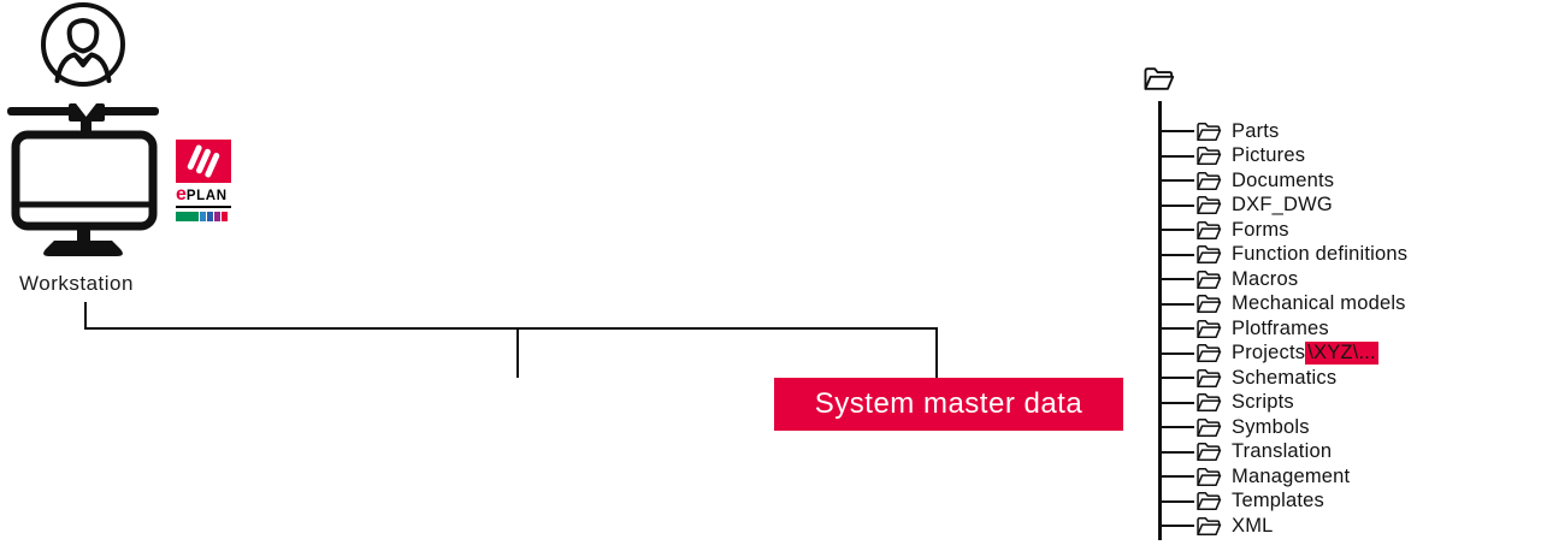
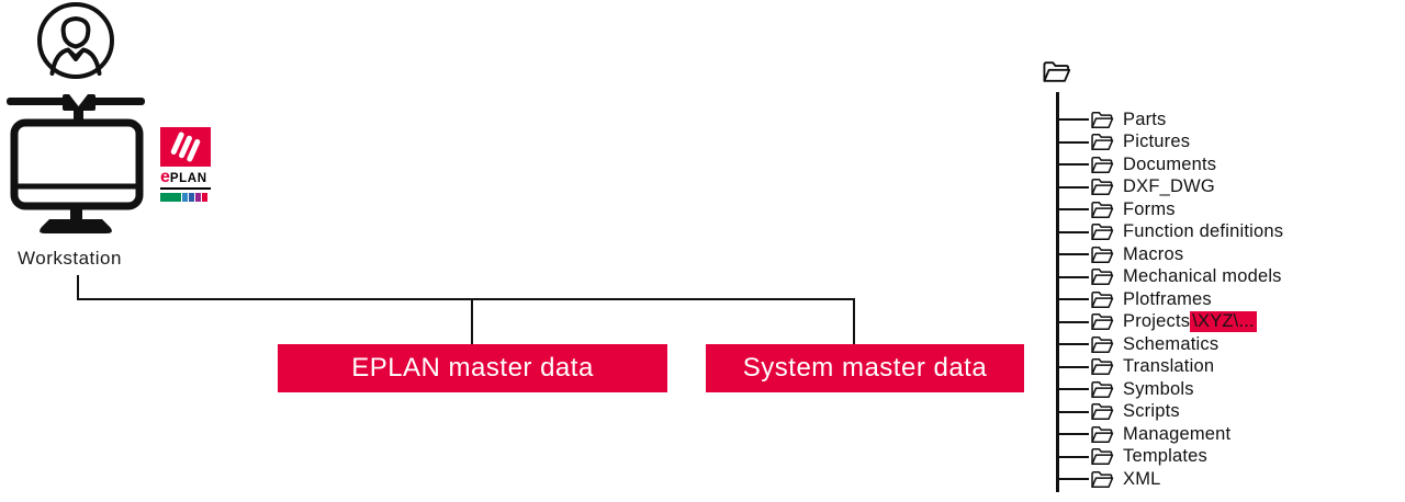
  e
  PLAN
  Workstation
+ EPLAN master data
  System master data
  Parts
  Pictures
  Documents
  DXF_DWG
  Forms
  Function definitions
  Macros
  Mechanical models
  Plotframes
  Projects
  \XYZ\...
  Schematics
- Scripts
+ Translation
  Symbols
- Translation
+ Scripts
  Management
  Templates
  XML
